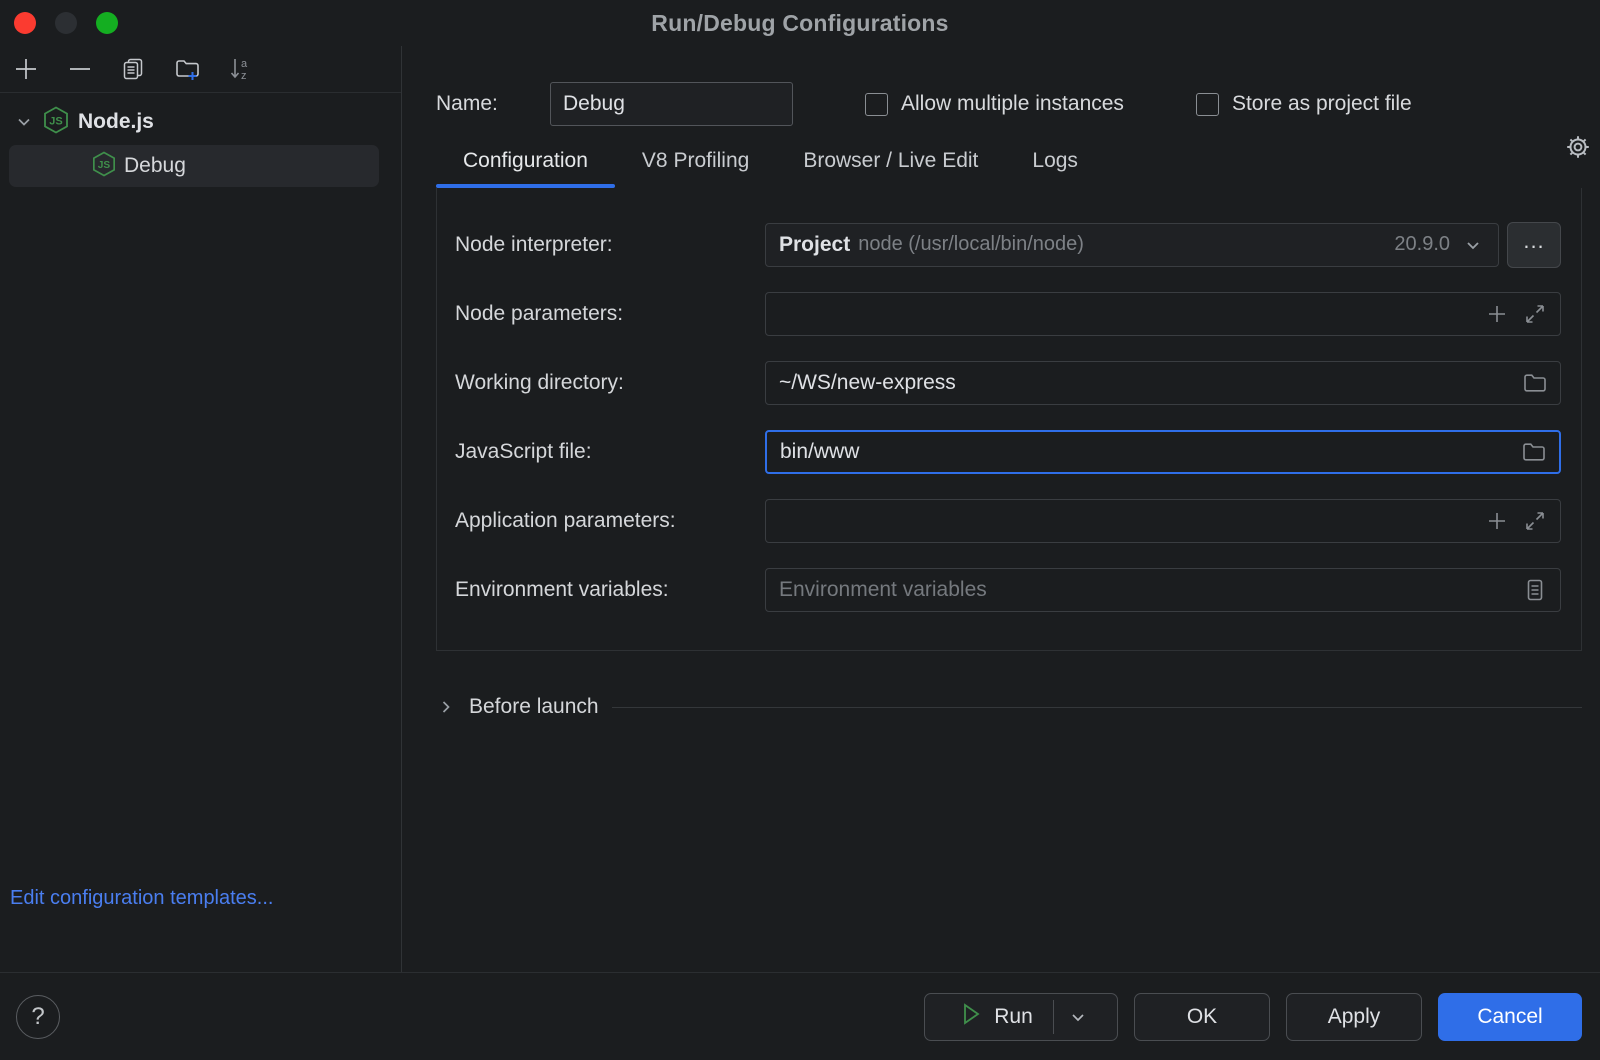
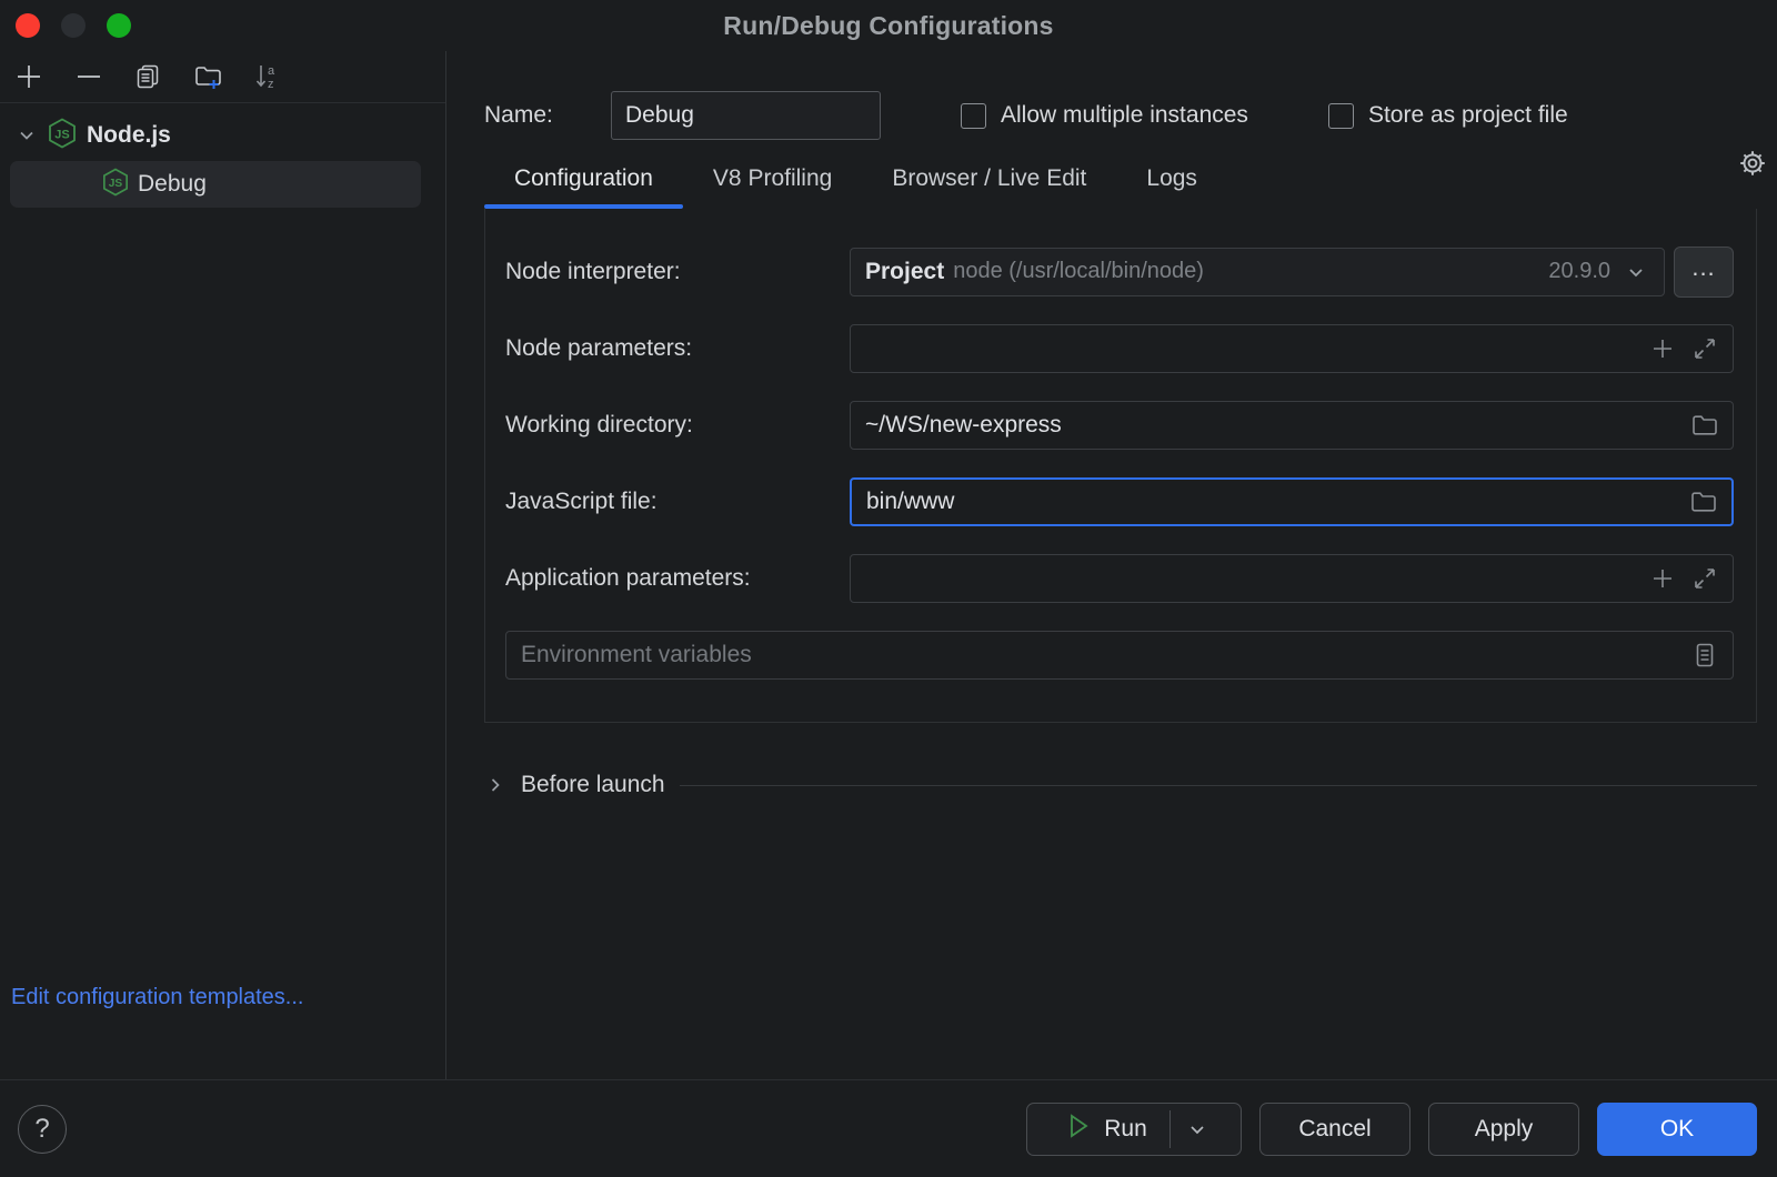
  Run/Debug Configurations
  a
  z
  JS
  Node.js
  JS
  Debug
  Edit configuration templates...
  Name:
  Debug
  Allow multiple instances
  Store as project file
  Configuration
  V8 Profiling
  Browser / Live Edit
  Logs
  Node interpreter:
  Project
  node (/usr/local/bin/node)
  20.9.0
  ...
  Node parameters:
  Working directory:
  ~/WS/new-express
  JavaScript file:
  bin/www
  Application parameters:
- Environment variables:
  Environment variables
  Before launch
  ?
  Run
- OK
+ Cancel
  Apply
- Cancel
+ OK
